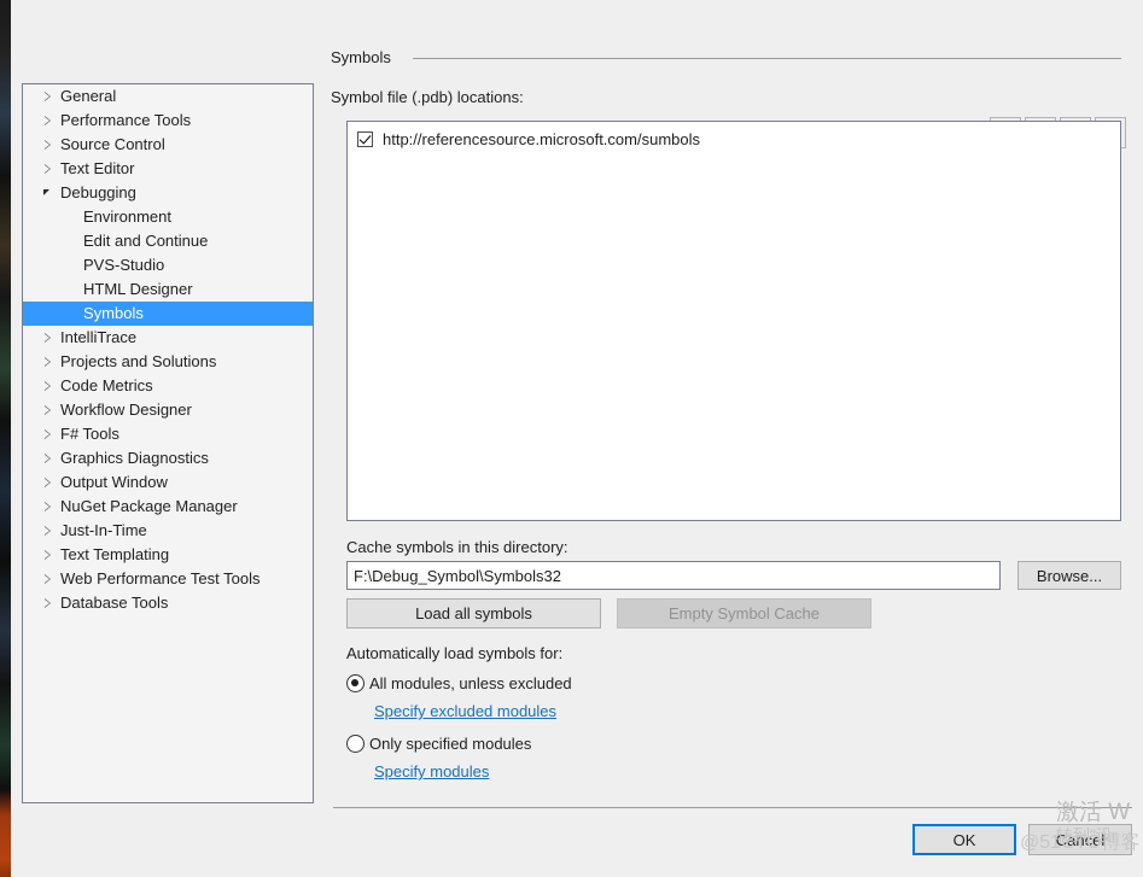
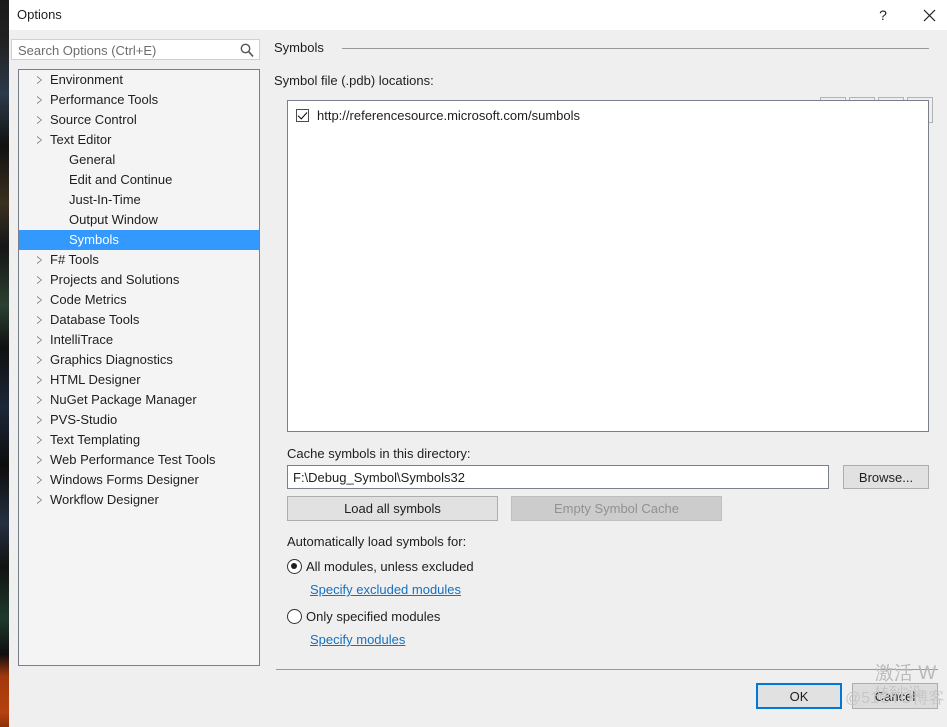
+ Options
+ ?
+ Search Options (Ctrl+E)
- General
+ Environment
  Performance Tools
  Source Control
  Text Editor
- Debugging
- Environment
+ General
  Edit and Continue
- PVS-Studio
+ Just-In-Time
- HTML Designer
+ Output Window
  Symbols
- IntelliTrace
+ F# Tools
  Projects and Solutions
  Code Metrics
- Workflow Designer
+ Database Tools
- F# Tools
+ IntelliTrace
  Graphics Diagnostics
- Output Window
+ HTML Designer
  NuGet Package Manager
- Just-In-Time
+ PVS-Studio
  Text Templating
  Web Performance Test Tools
+ Windows Forms Designer
- Database Tools
+ Workflow Designer
  Symbols
  Symbol file (.pdb) locations:
  http://referencesource.microsoft.com/sumbols
  Cache symbols in this directory:
  F:\Debug_Symbol\Symbols32
  Browse...
  Load all symbols
  Empty Symbol Cache
  Automatically load symbols for:
  All modules, unless excluded
  Specify excluded modules
  Only specified modules
  Specify modules
  OK
  Cancel
  激活 W
  转到"设
  @51CTO博客
